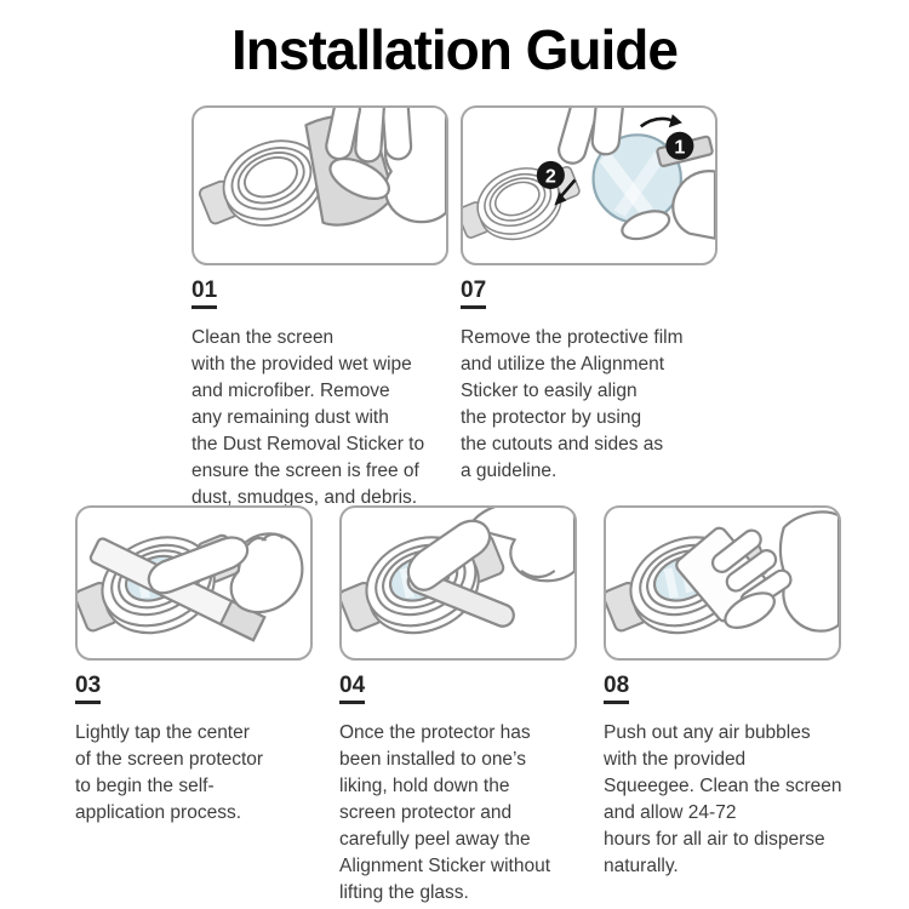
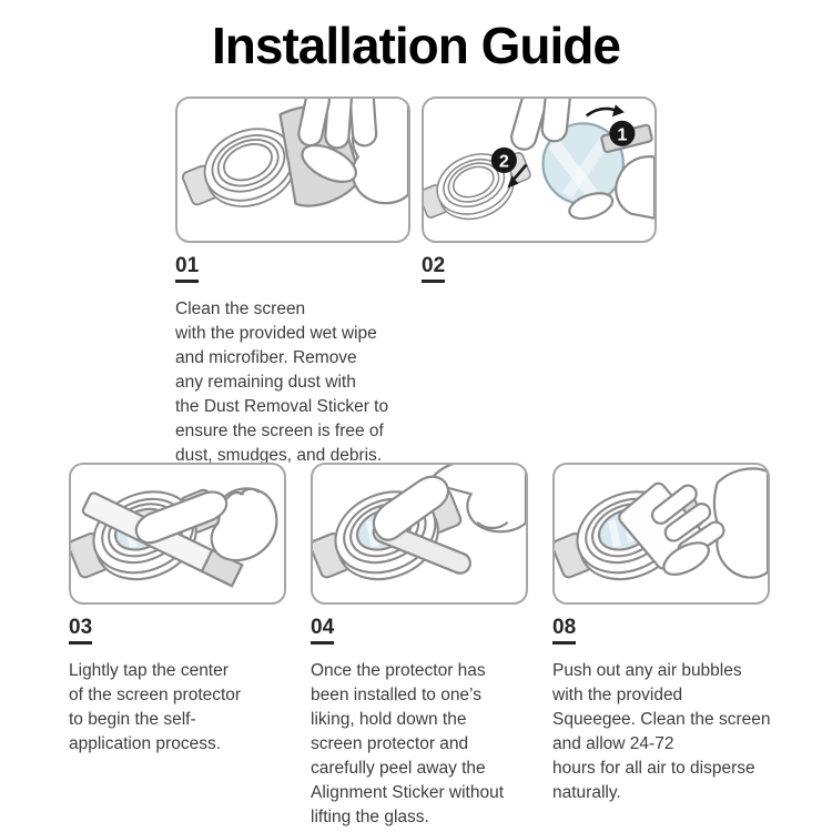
  Installation Guide
  01
  Clean the screen
  with the provided wet wipe
  and microfiber. Remove
  any remaining dust with
  the Dust Removal Sticker to
  ensure the screen is free of
  dust, smudges, and debris.
  1
  2
- 07
+ 02
- Remove the protective film
- and utilize the Alignment
- Sticker to easily align
- the protector by using
- the cutouts and sides as
- a guideline.
  03
  Lightly tap the center
  of the screen protector
  to begin the self-
  application process.
  04
  Once the protector has
  been installed to one’s
  liking, hold down the
  screen protector and
  carefully peel away the
  Alignment Sticker without
  lifting the glass.
  08
  Push out any air bubbles
  with the provided
  Squeegee. Clean the screen
  and allow 24-72
  hours for all air to disperse
  naturally.
